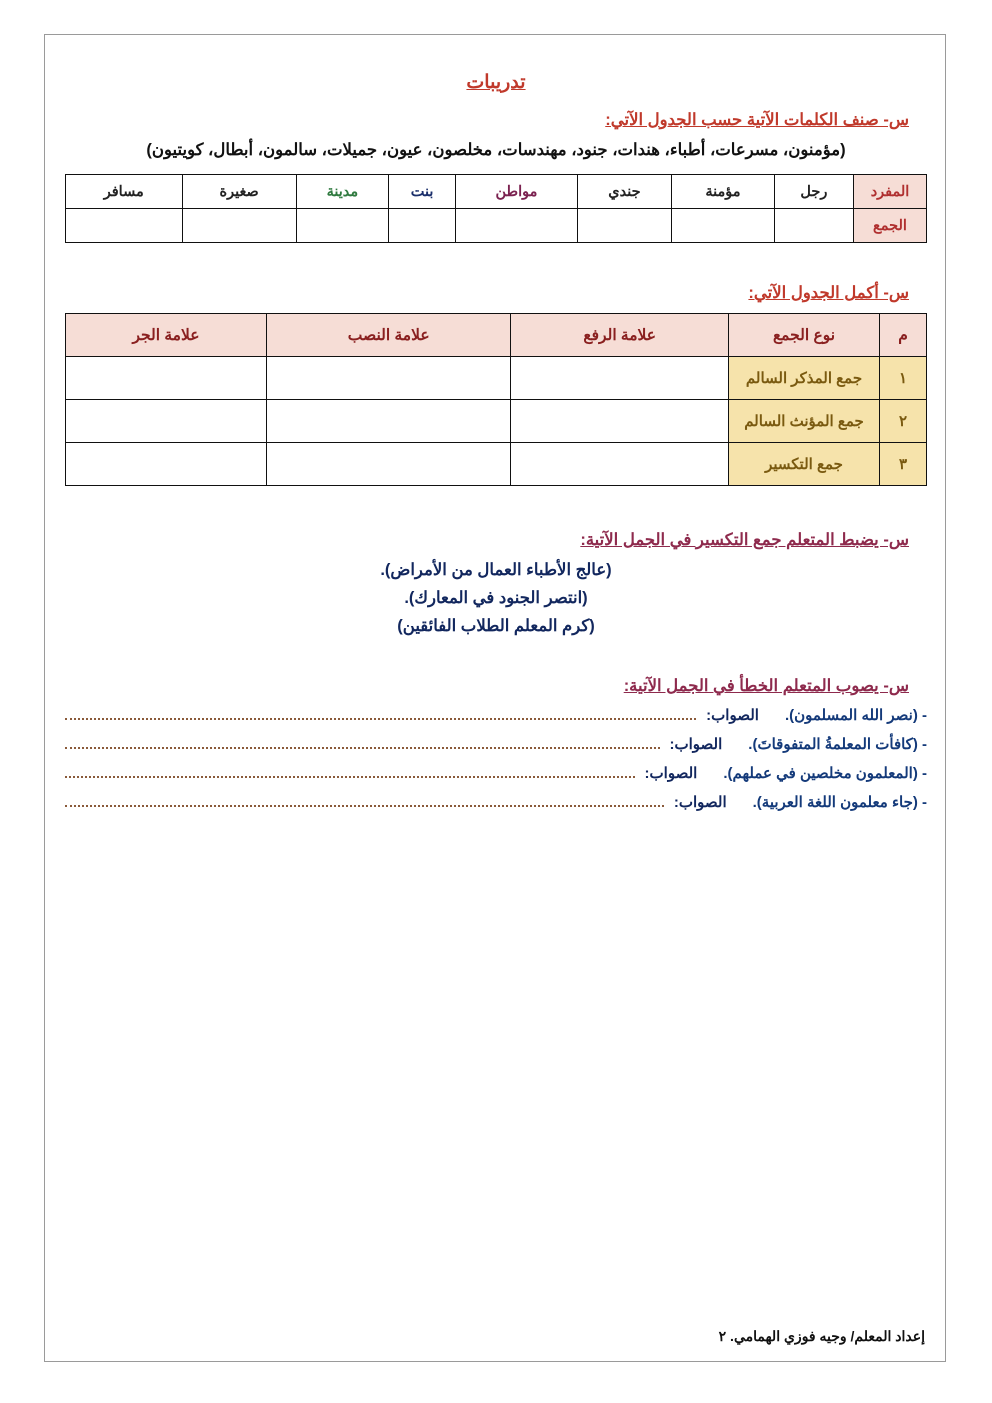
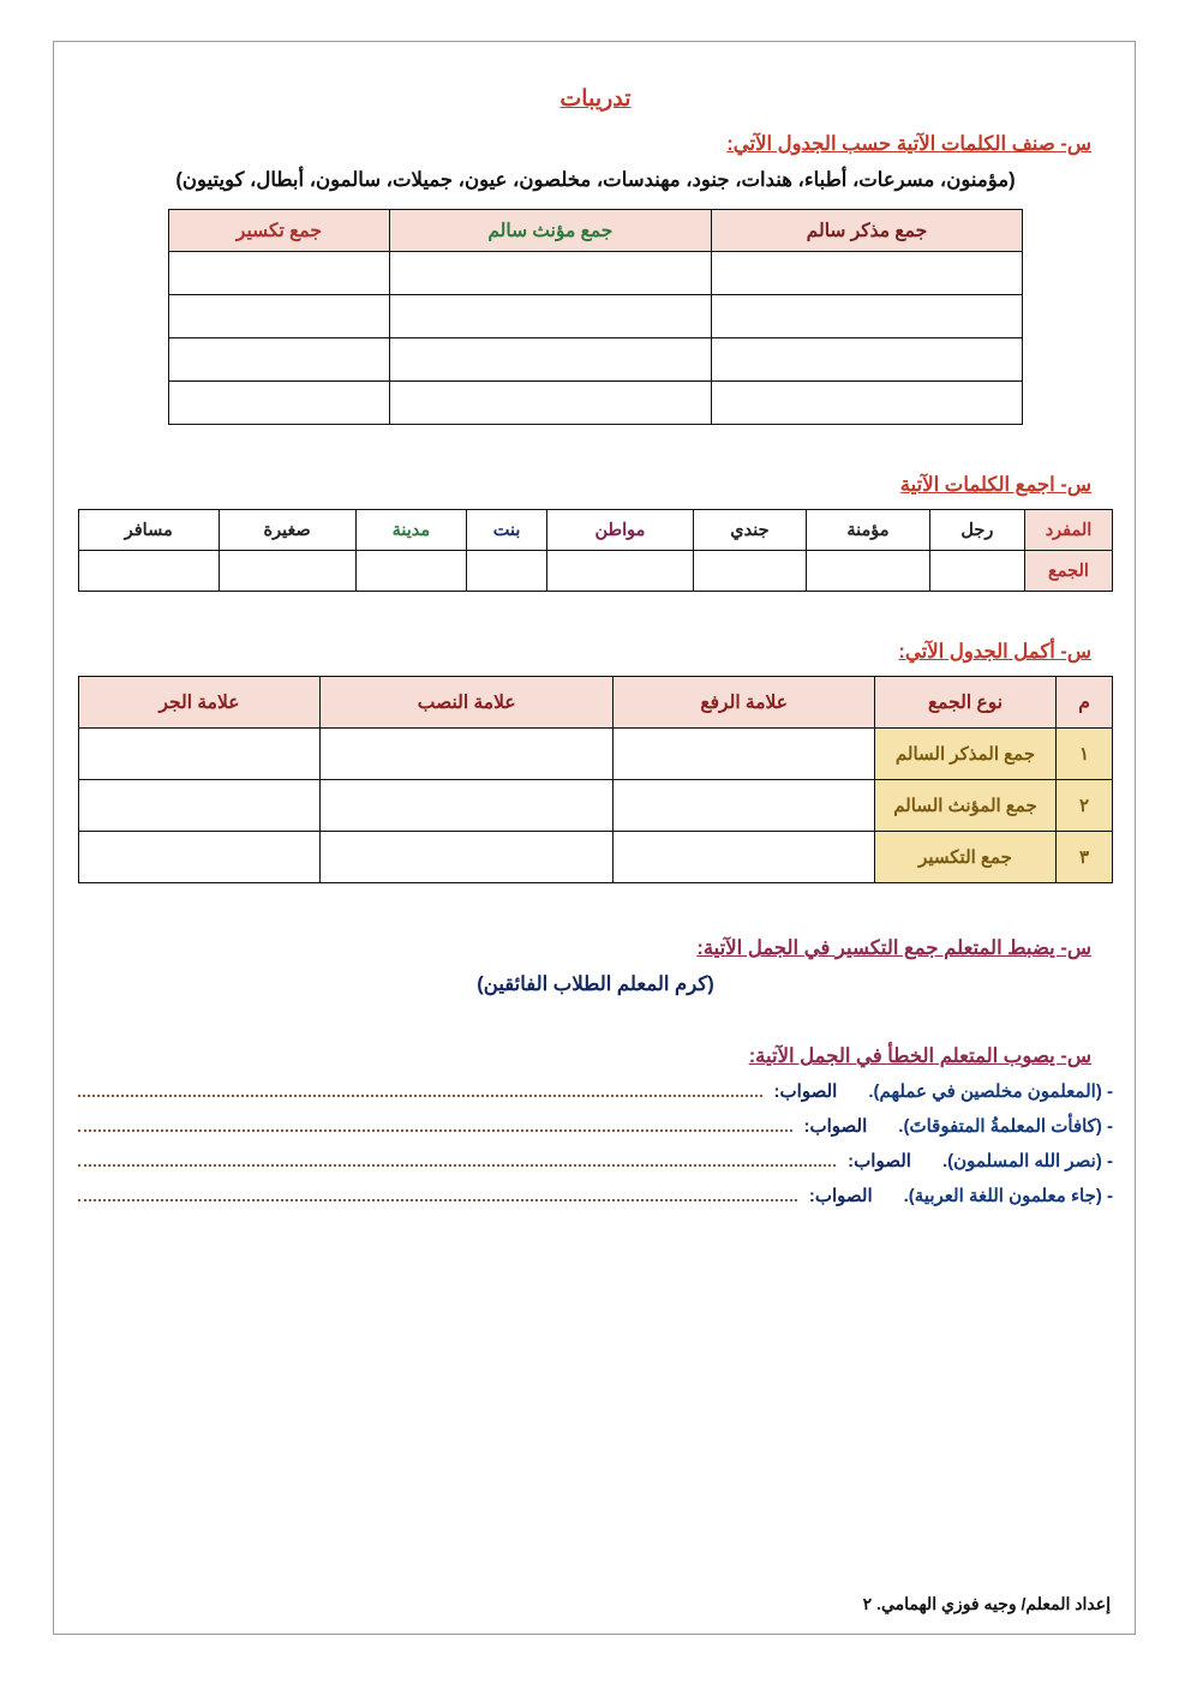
  تدريبات
  س- صنف الكلمات الآتية حسب الجدول الآتي:
  (مؤمنون، مسرعات، أطباء، هندات، جنود، مهندسات، مخلصون، عيون، جميلات، سالمون، أبطال، كويتيون)
+ جمع مذكر سالم	جمع مؤنث سالم	جمع تكسير
+ س- اجمع الكلمات الآتية
  المفرد	رجل	مؤمنة	جندي	مواطن	بنت	مدينة	صغيرة	مسافر
  الجمع
  س- أكمل الجدول الآتي:
  م	نوع الجمع	علامة الرفع	علامة النصب	علامة الجر
  ١	جمع المذكر السالم
  ٢	جمع المؤنث السالم
  ٣	جمع التكسير
  س- يضبط المتعلم جمع التكسير في الجمل الآتية:
- (عالج الأطباء العمال من الأمراض).
- (انتصر الجنود في المعارك).
  (كرم المعلم الطلاب الفائقين)
  س- يصوب المتعلم الخطأ في الجمل الآتية:
- - (نصر الله المسلمون).
+ - (المعلمون مخلصين في عملهم).
  الصواب:
  - (كافأت المعلمةُ المتفوقاتَ).
  الصواب:
- - (المعلمون مخلصين في عملهم).
+ - (نصر الله المسلمون).
  الصواب:
  - (جاء معلمون اللغة العربية).
  الصواب:
  إعداد المعلم/ وجيه فوزي الهمامي. ٢
